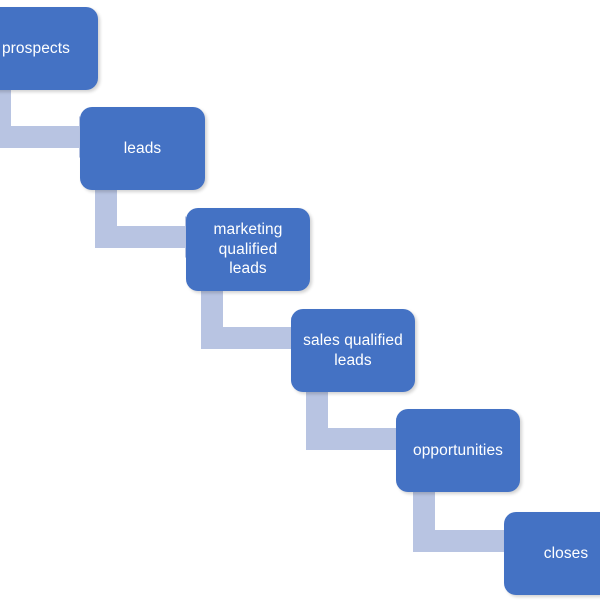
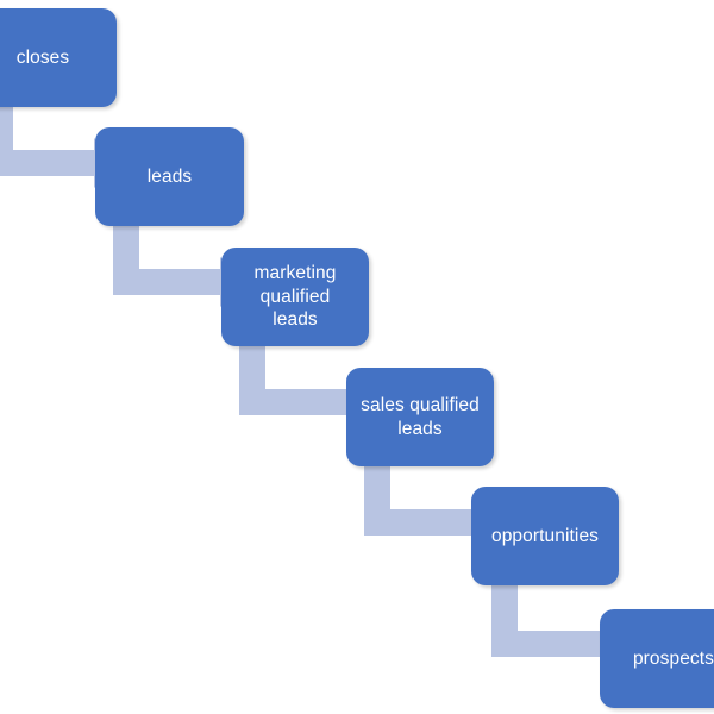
- prospects
+ closes
  leads
  marketing
  qualified
  leads
  sales qualified
  leads
  opportunities
- closes
+ prospects
